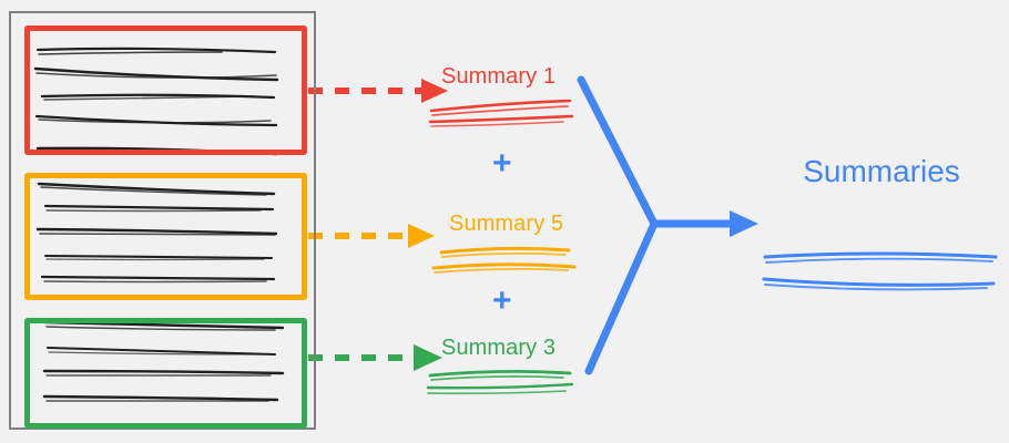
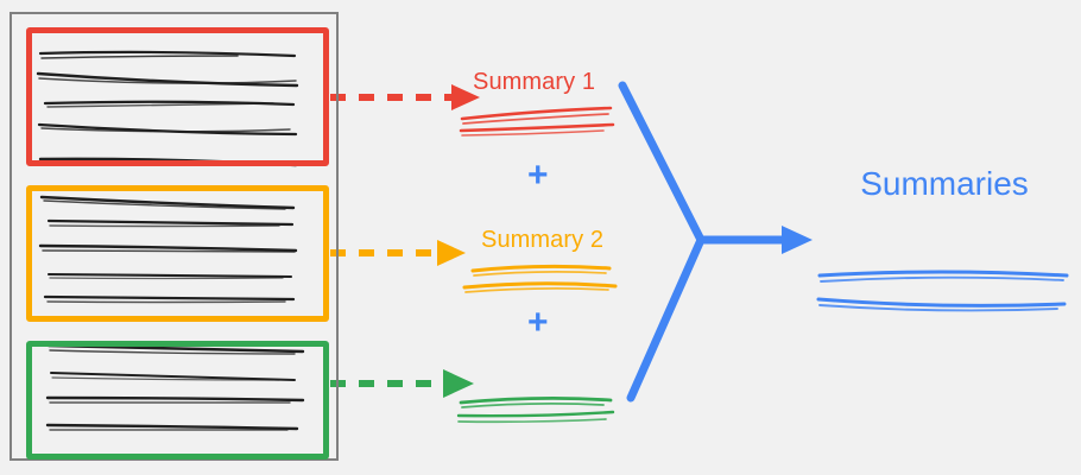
  Summary 1
- Summary 5
+ Summary 2
- Summary 3
  +
  +
  Summaries
